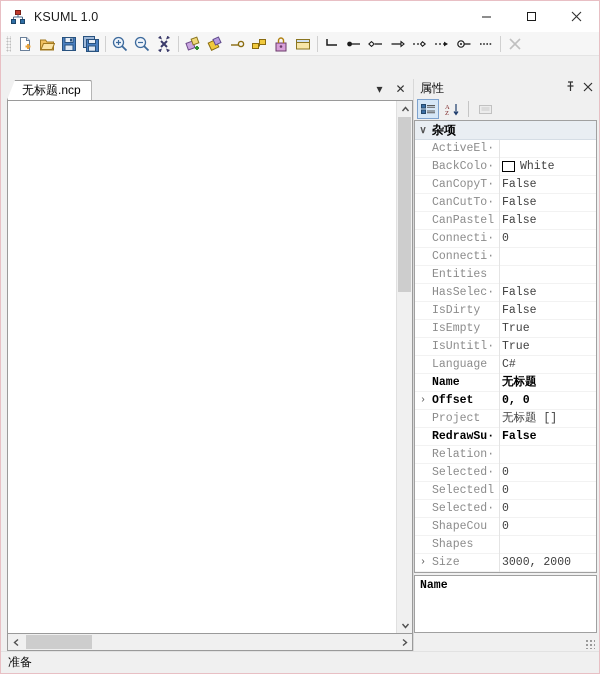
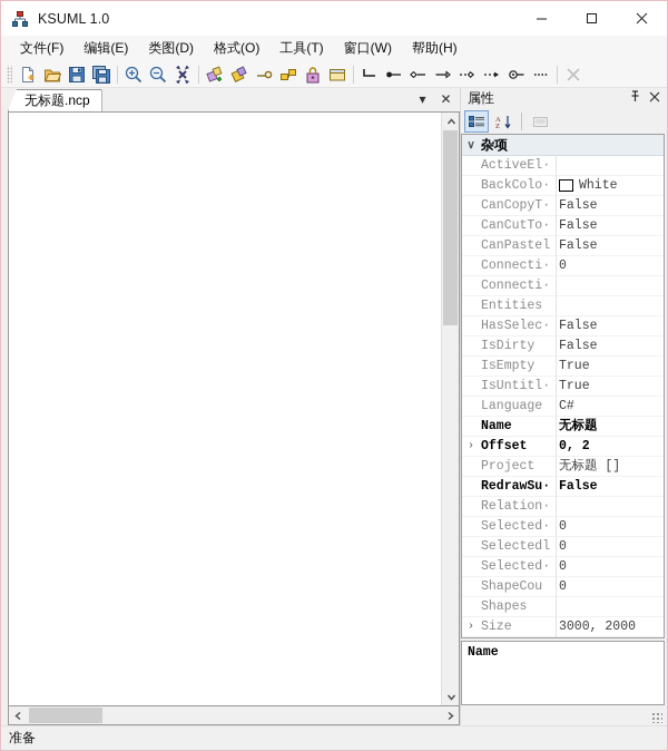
  KSUML 1.0
+ 文件(F)
+ 编辑(E)
+ 类图(D)
+ 格式(O)
+ 工具(T)
+ 窗口(W)
+ 帮助(H)
  无标题.ncp
  ▾
  ✕
  属性
  ∨
  杂项
  ActiveEl·
  BackColo·
  White
  CanCopyT·
  False
  CanCutTo·
  False
  CanPastel
  False
  Connecti·
  0
  Connecti·
  Entities
  HasSelec·
  False
  IsDirty
  False
  IsEmpty
  True
  IsUntitl·
  True
  Language
  C#
  Name
  无标题
  ›
  Offset
- 0, 0
+ 0, 2
  Project
  无标题 []
  RedrawSu·
  False
  Relation·
  Selected·
  0
  Selectedl
  0
  Selected·
  0
  ShapeCou
  0
  Shapes
  ›
  Size
  3000, 2000
  Name
  准备
